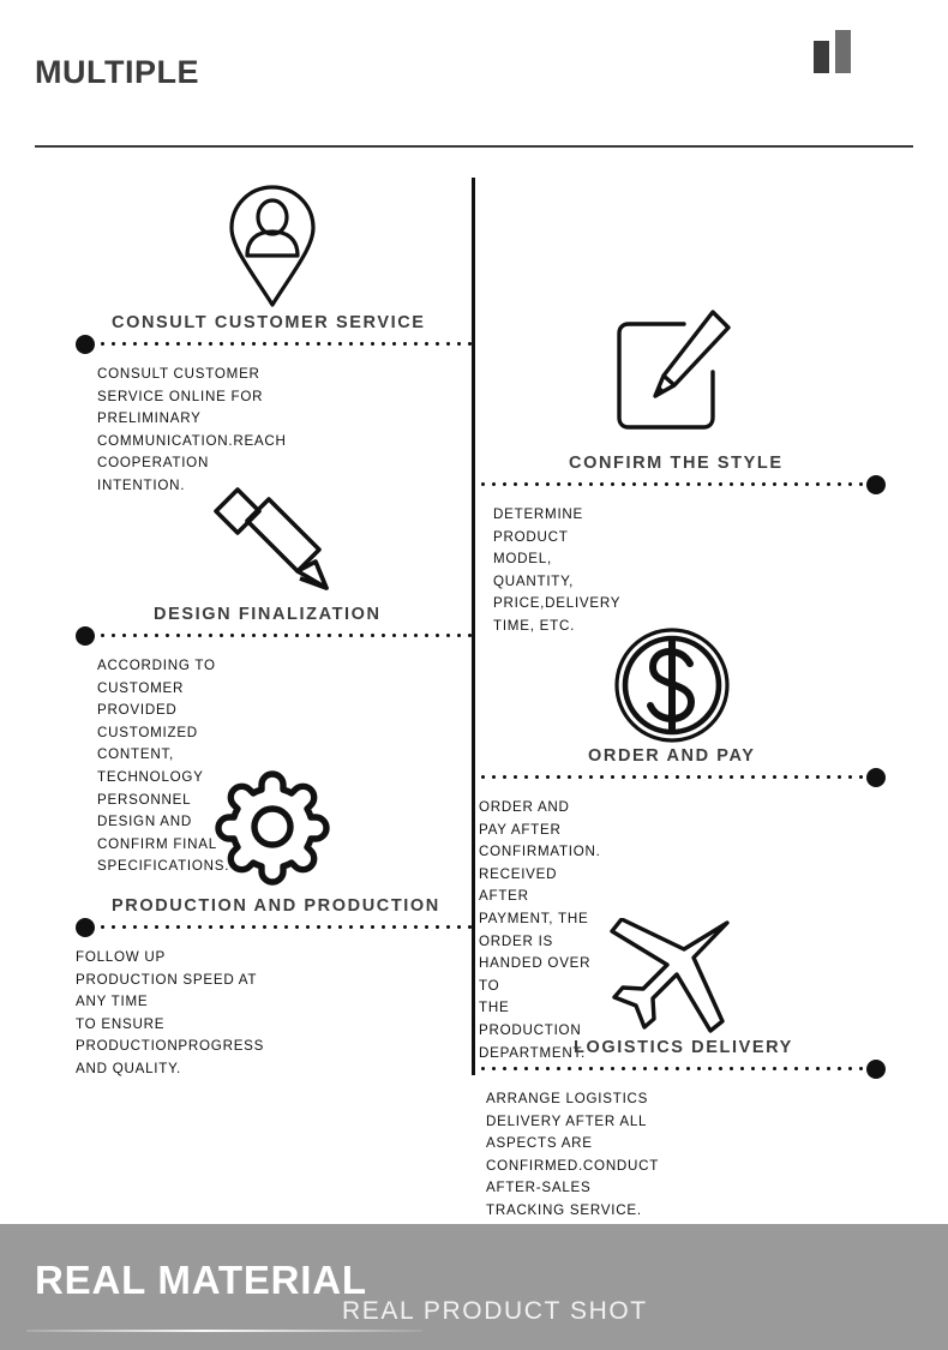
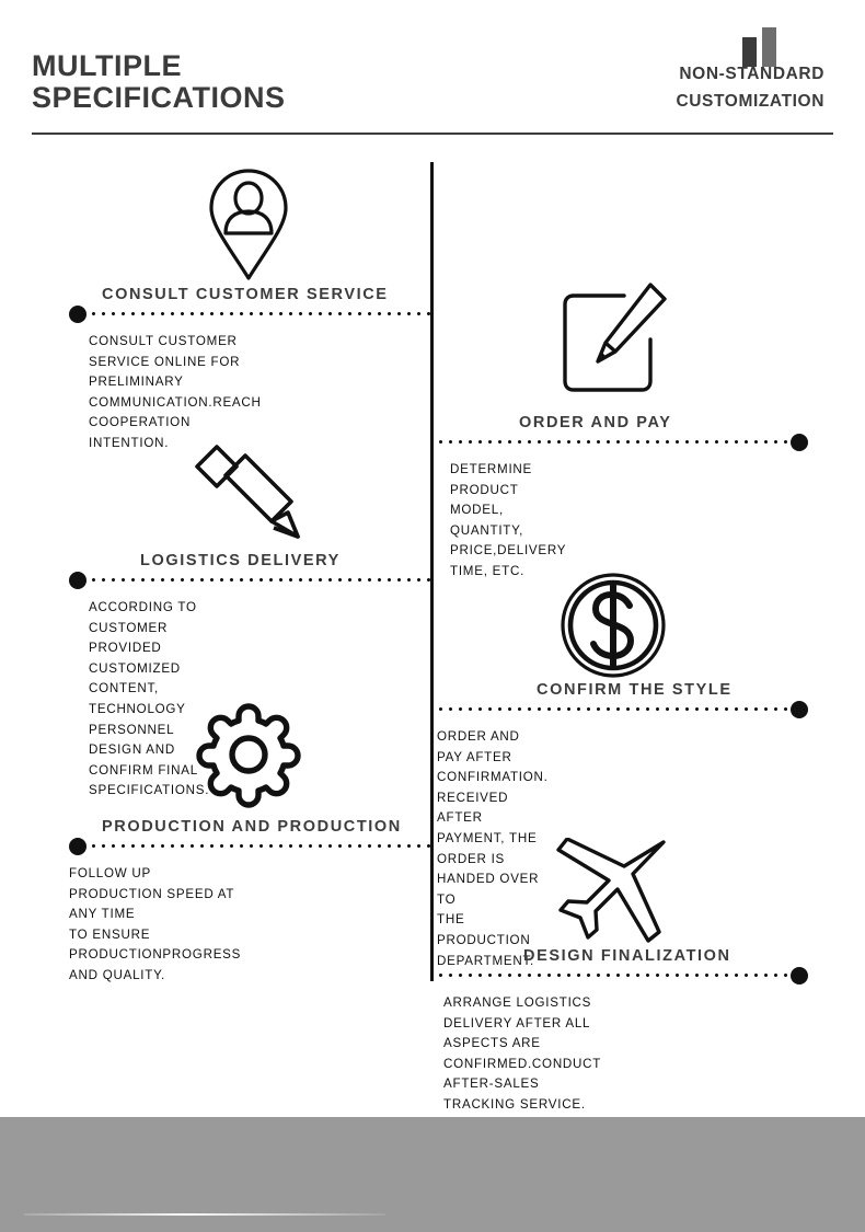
  MULTIPLE
+ SPECIFICATIONS
+ NON-STANDARD
+ CUSTOMIZATION
  CONSULT CUSTOMER SERVICE
  CONSULT CUSTOMER SERVICE ONLINE FOR
  PRELIMINARY COMMUNICATION.REACH
  COOPERATION INTENTION.
- CONFIRM THE STYLE
+ ORDER AND PAY
  DETERMINE PRODUCT MODEL, QUANTITY,
  PRICE,DELIVERY TIME, ETC.
- DESIGN FINALIZATION
+ LOGISTICS DELIVERY
  ACCORDING TO CUSTOMER PROVIDED
  CUSTOMIZED CONTENT, TECHNOLOGY
  PERSONNEL DESIGN AND CONFIRM FINAL
  SPECIFICATIONS.
- ORDER AND PAY
+ CONFIRM THE STYLE
  ORDER AND PAY AFTER CONFIRMATION. RECEIVED
  AFTER PAYMENT, THE ORDER IS HANDED OVER TO
  THE PRODUCTION DEPARTMENT.
  PRODUCTION AND PRODUCTION
  FOLLOW UP PRODUCTION SPEED AT ANY TIME
  TO ENSURE PRODUCTIONPROGRESS AND QUALITY.
- LOGISTICS DELIVERY
+ DESIGN FINALIZATION
  ARRANGE LOGISTICS DELIVERY AFTER ALL
  ASPECTS ARE CONFIRMED.CONDUCT AFTER-SALES
  TRACKING SERVICE.
- REAL MATERIAL
- REAL PRODUCT SHOT
